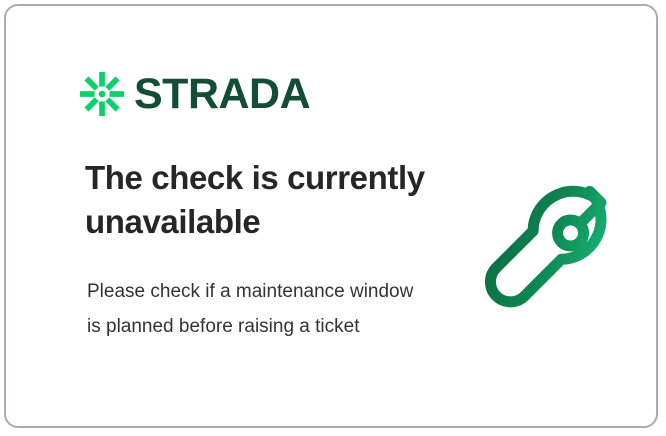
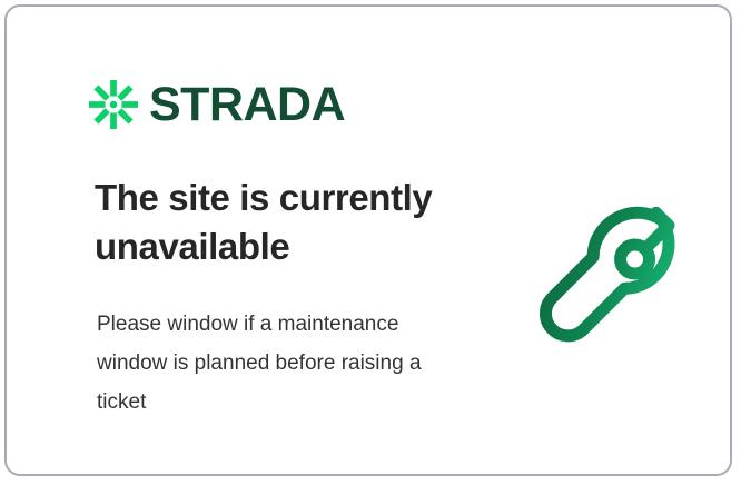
  STRADA
- The check is currently unavailable
+ The site is currently unavailable
- Please check if a maintenance window is planned before raising a ticket
+ Please window if a maintenance window is planned before raising a ticket
